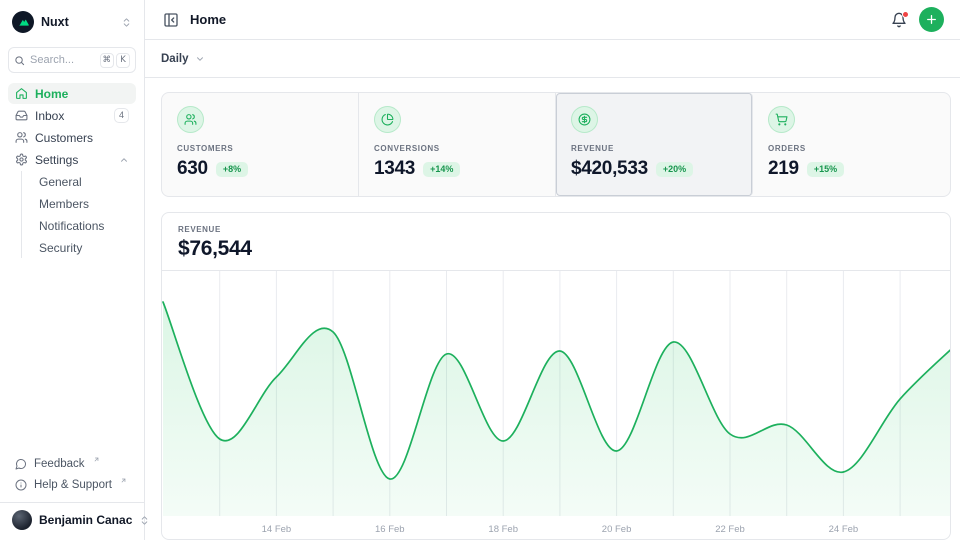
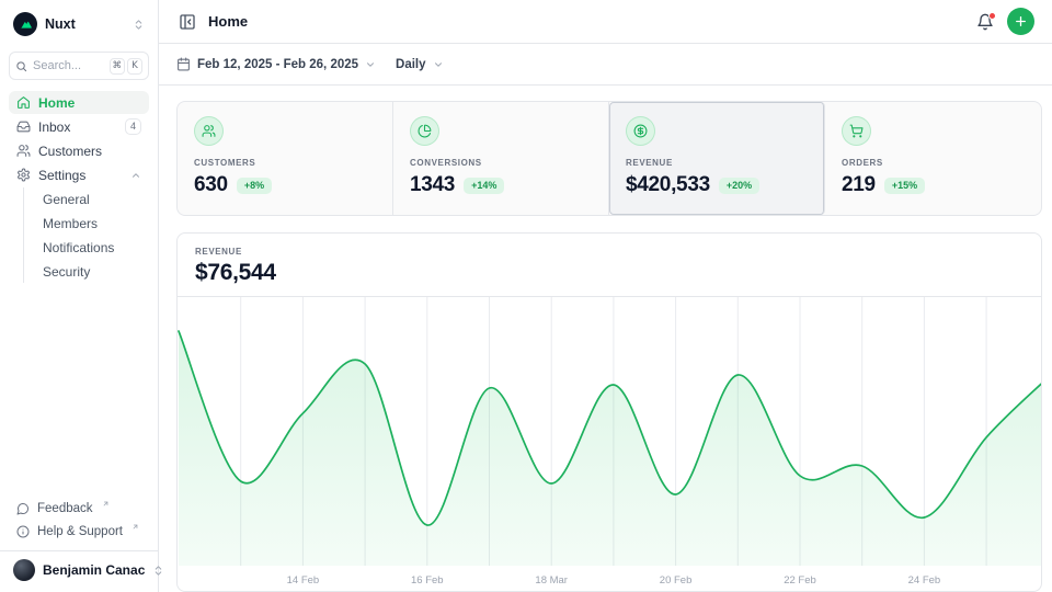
  Nuxt
  Search...
  ⌘
  K
  Home
  Inbox
  4
  Customers
  Settings
  General
  Members
  Notifications
  Security
  Feedback
  Help & Support
  Benjamin Canac
  Home
+ Feb 12, 2025 - Feb 26, 2025
  Daily
  CUSTOMERS
  630
  +8%
  CONVERSIONS
  1343
  +14%
  REVENUE
  $420,533
  +20%
  ORDERS
  219
  +15%
  REVENUE
  $76,544
  14 Feb
  16 Feb
- 18 Feb
+ 18 Mar
  20 Feb
  22 Feb
  24 Feb
